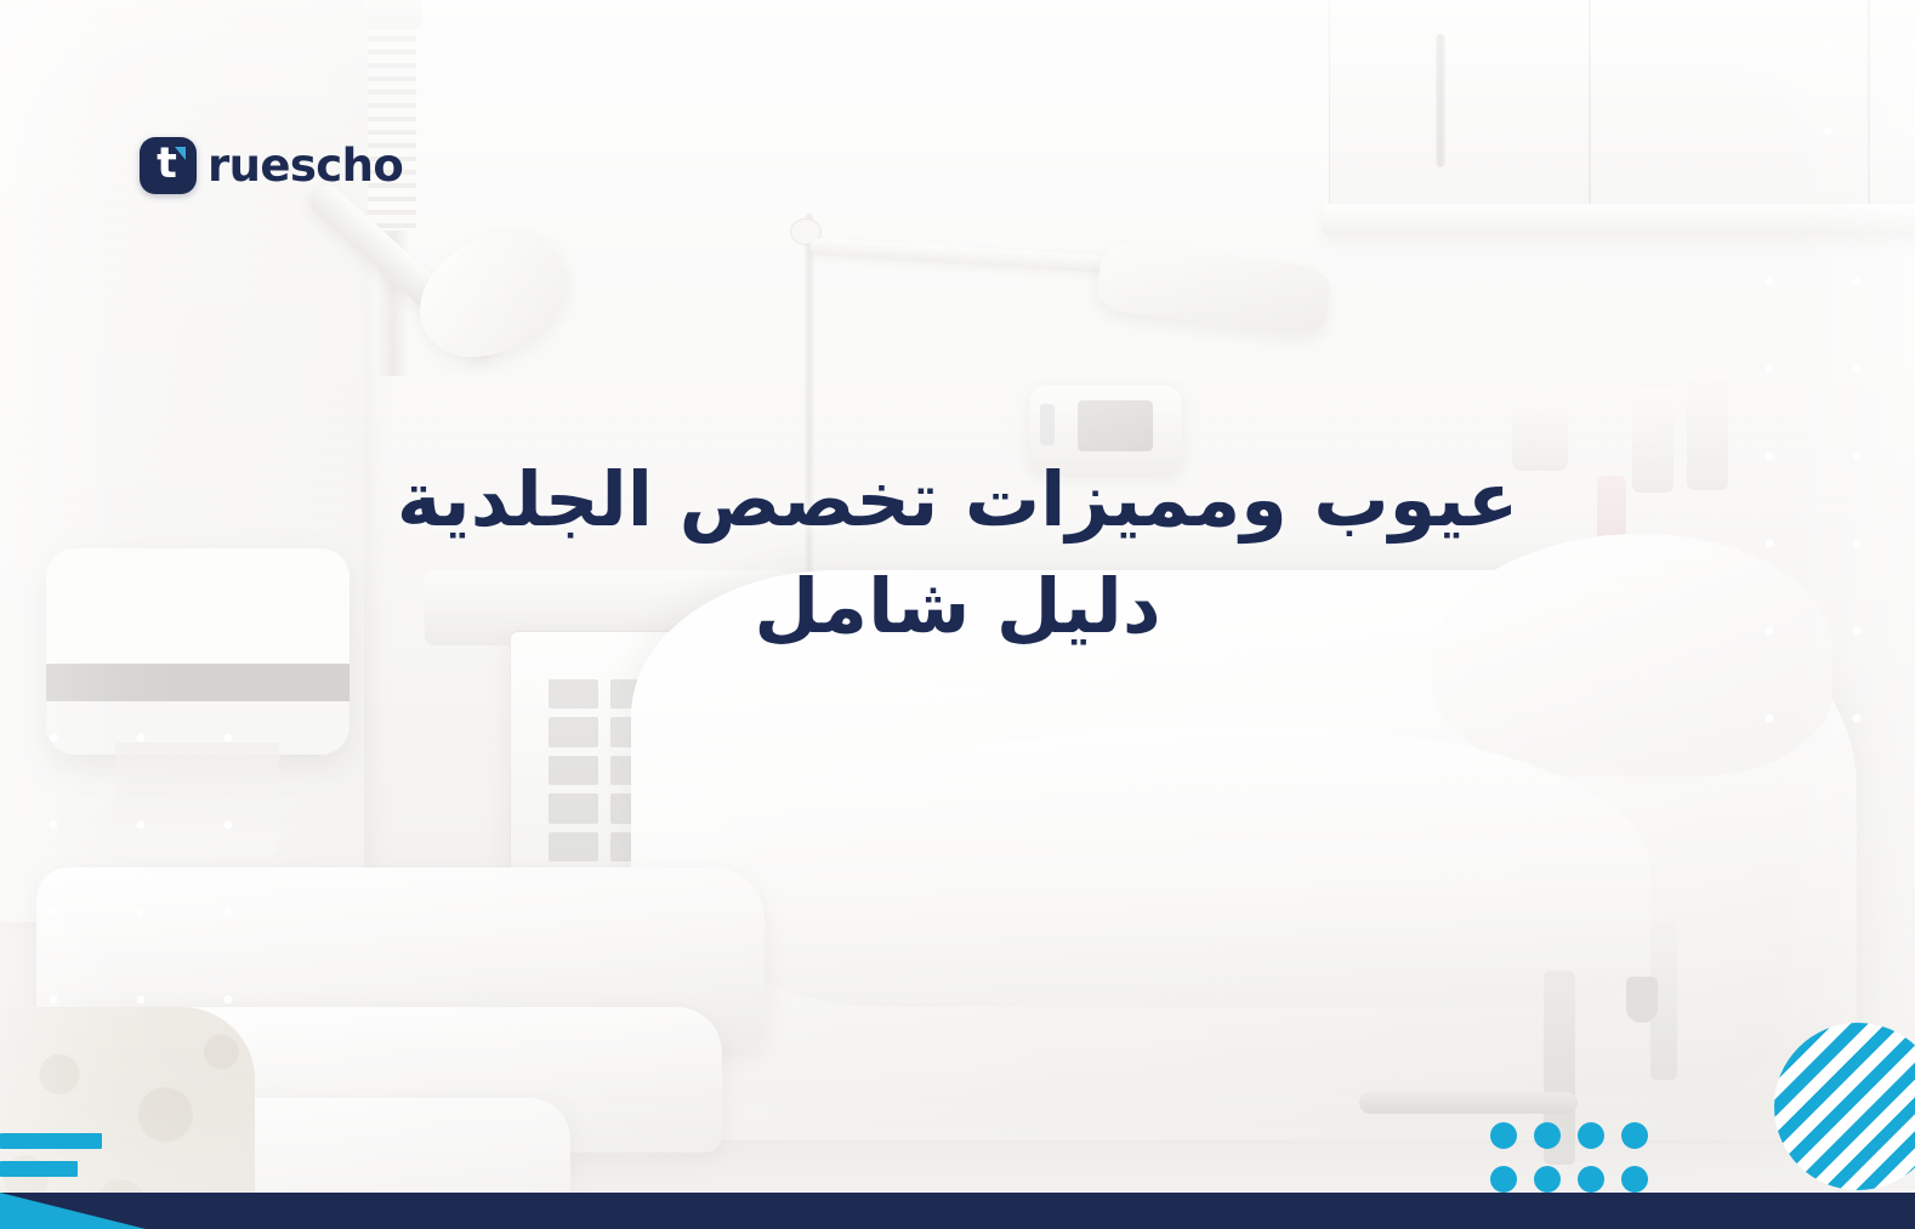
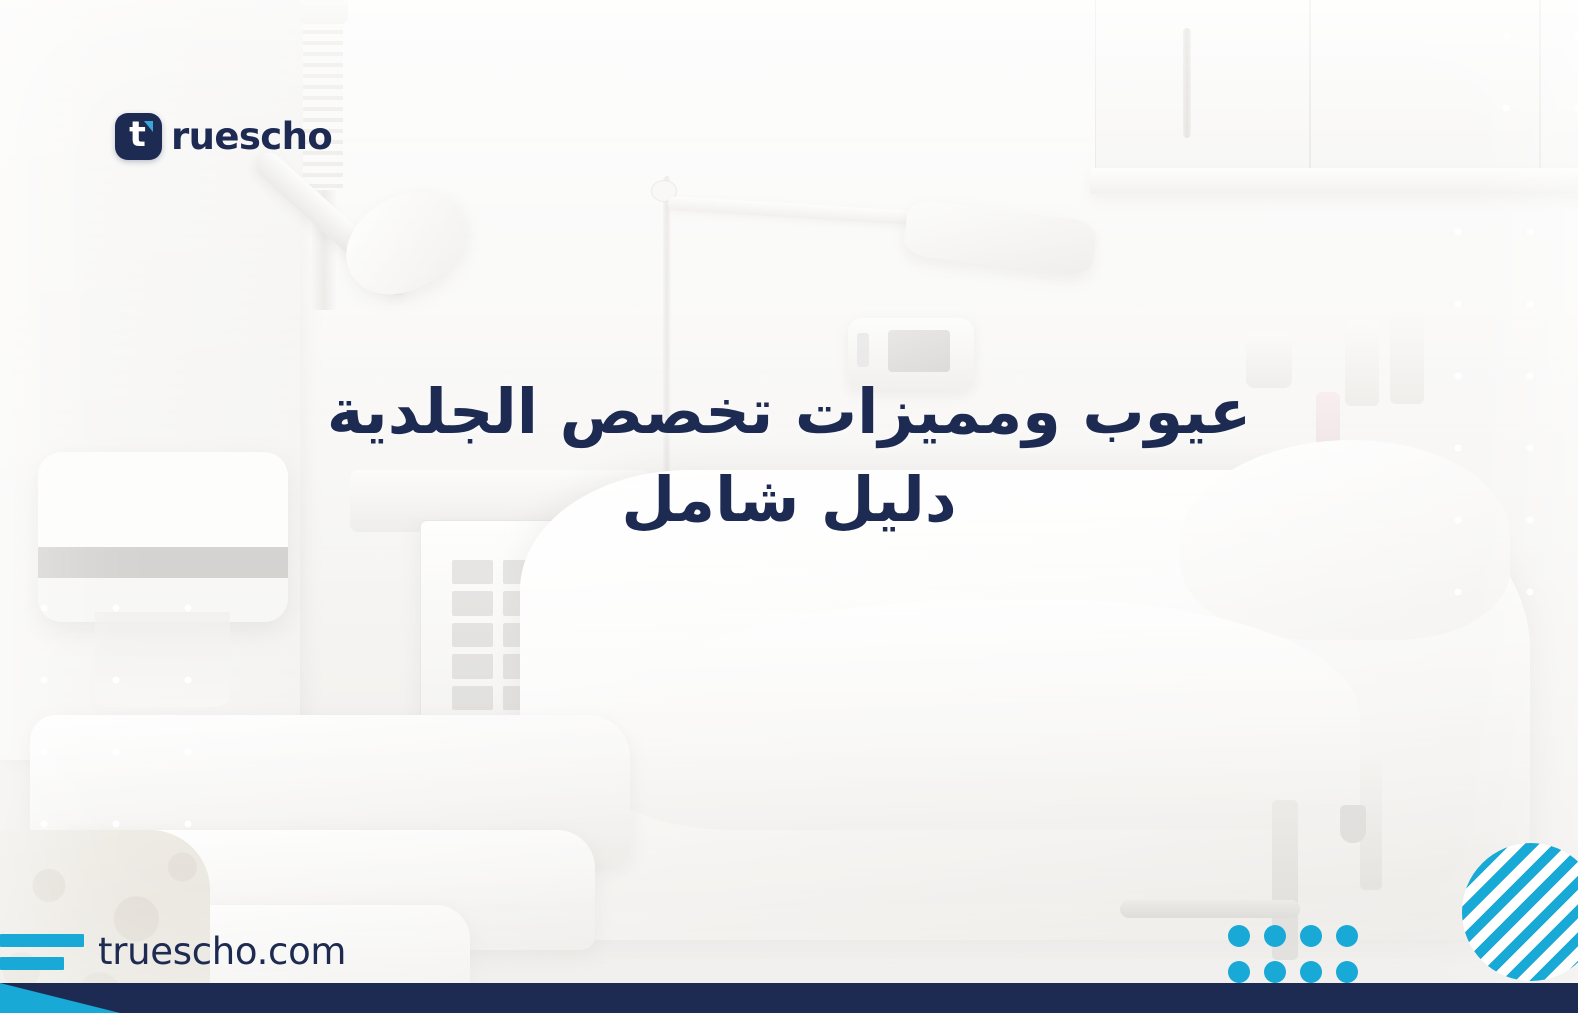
  t
  ruescho
  عيوب ومميزات تخصص الجلدية
  دليل شامل
+ truescho.com
